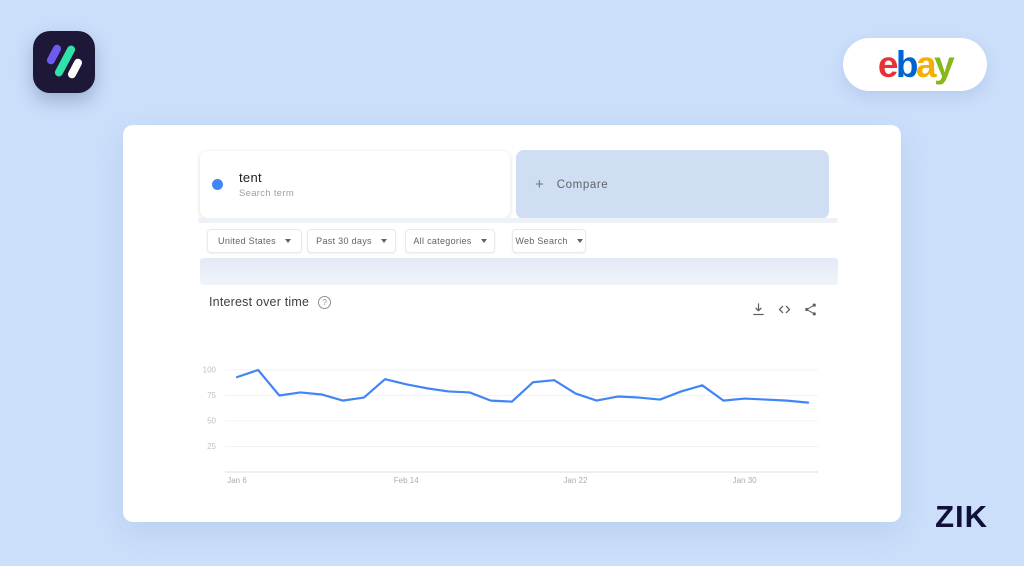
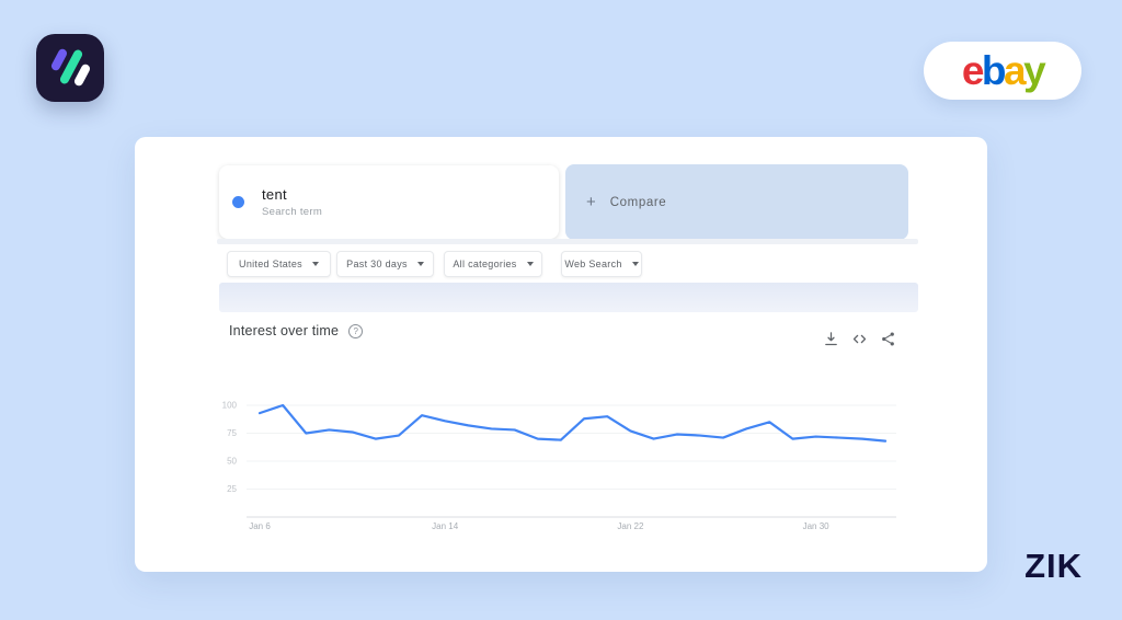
  e
  b
  a
  y
  tent
  Search term
  +
  Compare
  United States
  Past 30 days
  All categories
  Web Search
  Interest over time
  ?
  100
  75
  50
  25
  Jan 6
- Feb 14
+ Jan 14
  Jan 22
  Jan 30
  ZIK
